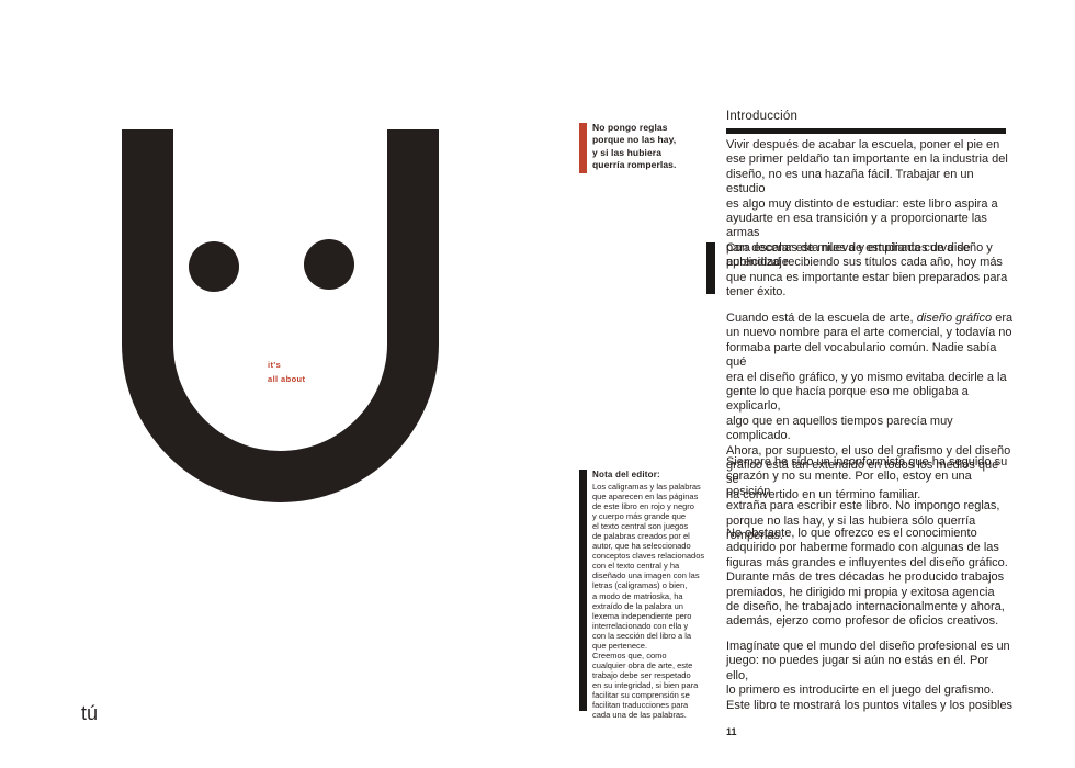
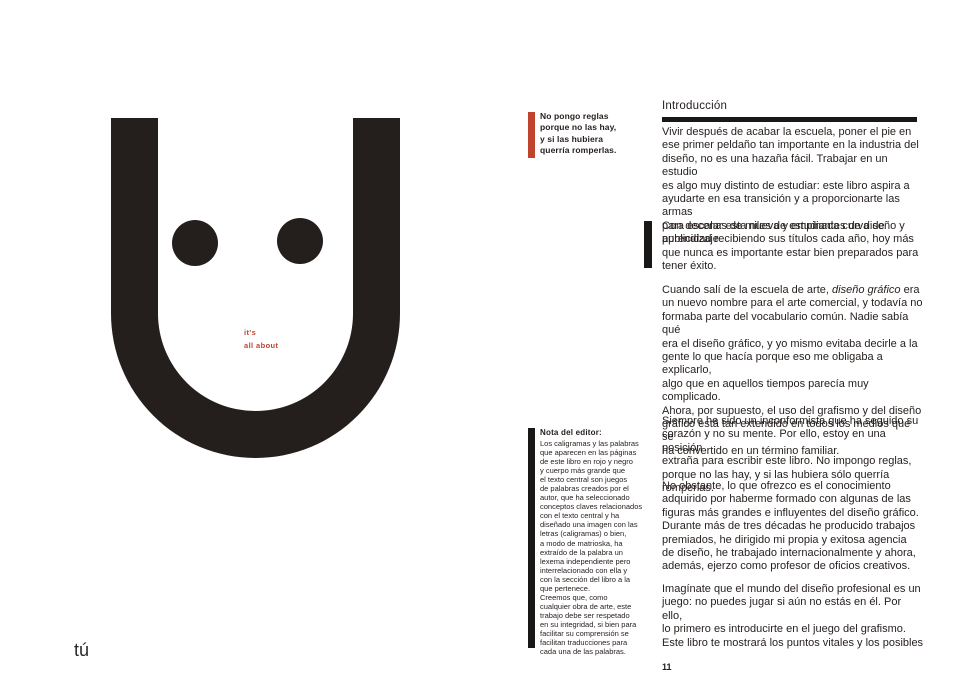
  it's
  all about
  tú
  No pongo reglas
  porque no las hay,
  y si las hubiera
  querría romperlas.
  Nota del editor:
  Los caligramas y las palabras
  que aparecen en las páginas
  de este libro en rojo y negro
  y cuerpo más grande que
  el texto central son juegos
  de palabras creados por el
  autor, que ha seleccionado
  conceptos claves relacionados
  con el texto central y ha
  diseñado una imagen con las
  letras (caligramas) o bien,
  a modo de matrioska, ha
  extraído de la palabra un
  lexema independiente pero
  interrelacionado con ella y
  con la sección del libro a la
  que pertenece.
  Creemos que, como
  cualquier obra de arte, este
  trabajo debe ser respetado
  en su integridad, si bien para
  facilitar su comprensión se
  facilitan traducciones para
  cada una de las palabras.
  Introducción
  Vivir después de acabar la escuela, poner el pie en
  ese primer peldaño tan importante en la industria del
  diseño, no es una hazaña fácil. Trabajar en un estudio
  es algo muy distinto de estudiar: este libro aspira a
  ayudarte en esa transición y a proporcionarte las armas
  para escalar esta nueva y empinada curva de aprendizaje
  Con decenas de miles de estudiantes de diseño y
  publicidad recibiendo sus títulos cada año, hoy más
  que nunca es importante estar bien preparados para
  tener éxito.
- Cuando está de la escuela de arte, diseño gráfico era
+ Cuando salí de la escuela de arte, diseño gráfico era
  un nuevo nombre para el arte comercial, y todavía no
  formaba parte del vocabulario común. Nadie sabía qué
  era el diseño gráfico, y yo mismo evitaba decirle a la
  gente lo que hacía porque eso me obligaba a explicarlo,
  algo que en aquellos tiempos parecía muy complicado.
  Ahora, por supuesto, el uso del grafismo y del diseño
  gráfico está tan extendido en todos los medios que se
  ha convertido en un término familiar.
  Siempre he sido un inconformista que ha seguido su
  corazón y no su mente. Por ello, estoy en una posición
  extraña para escribir este libro. No impongo reglas,
  porque no las hay, y si las hubiera sólo querría romperlas.
  No obstante, lo que ofrezco es el conocimiento
  adquirido por haberme formado con algunas de las
  figuras más grandes e influyentes del diseño gráfico.
  Durante más de tres décadas he producido trabajos
  premiados, he dirigido mi propia y exitosa agencia
  de diseño, he trabajado internacionalmente y ahora,
  además, ejerzo como profesor de oficios creativos.
  Imagínate que el mundo del diseño profesional es un
  juego: no puedes jugar si aún no estás en él. Por ello,
  lo primero es introducirte en el juego del grafismo.
  Este libro te mostrará los puntos vitales y los posibles
  11
